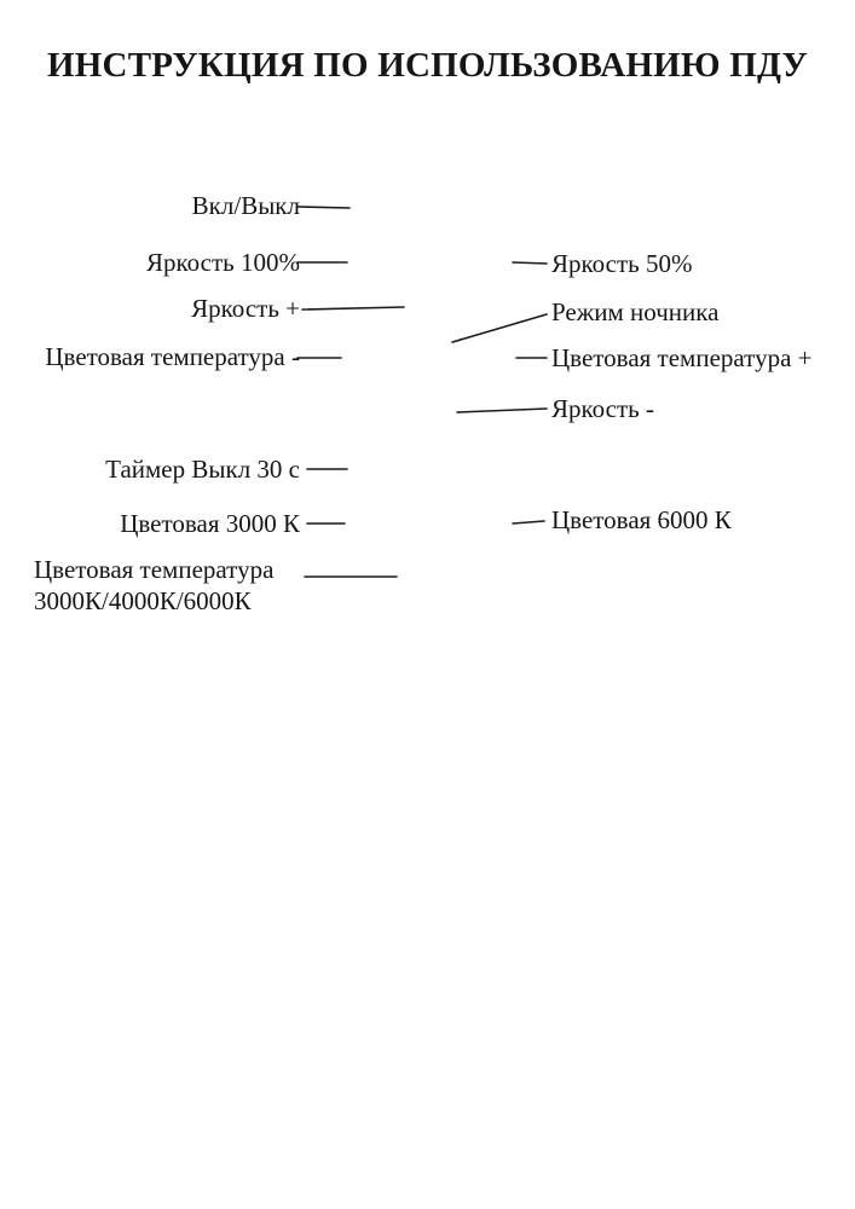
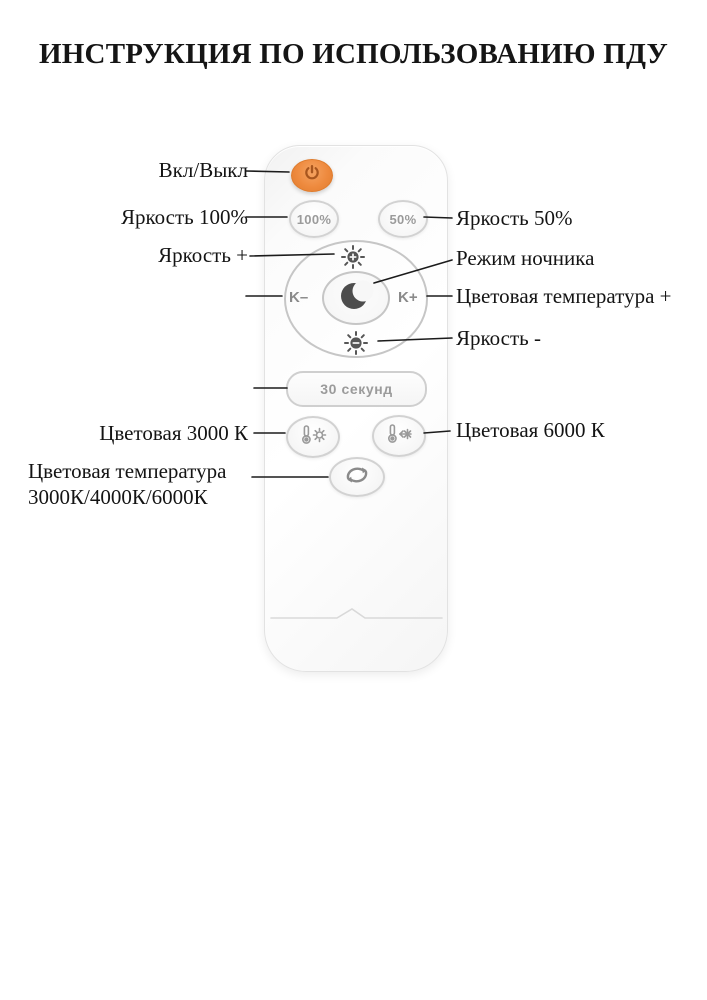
  ИНСТРУКЦИЯ ПО ИСПОЛЬЗОВАНИЮ ПДУ
+ 100%
+ 50%
+ K–
+ K+
+ 30 секунд
  Вкл/Выкл
  Яркость 100%
  Яркость +
- Цветовая температура -
- Таймер Выкл 30 с
  Цветовая 3000 К
  Цветовая температура
  3000К/4000К/6000К
  Яркость 50%
  Режим ночника
  Цветовая температура +
  Яркость -
  Цветовая 6000 К
